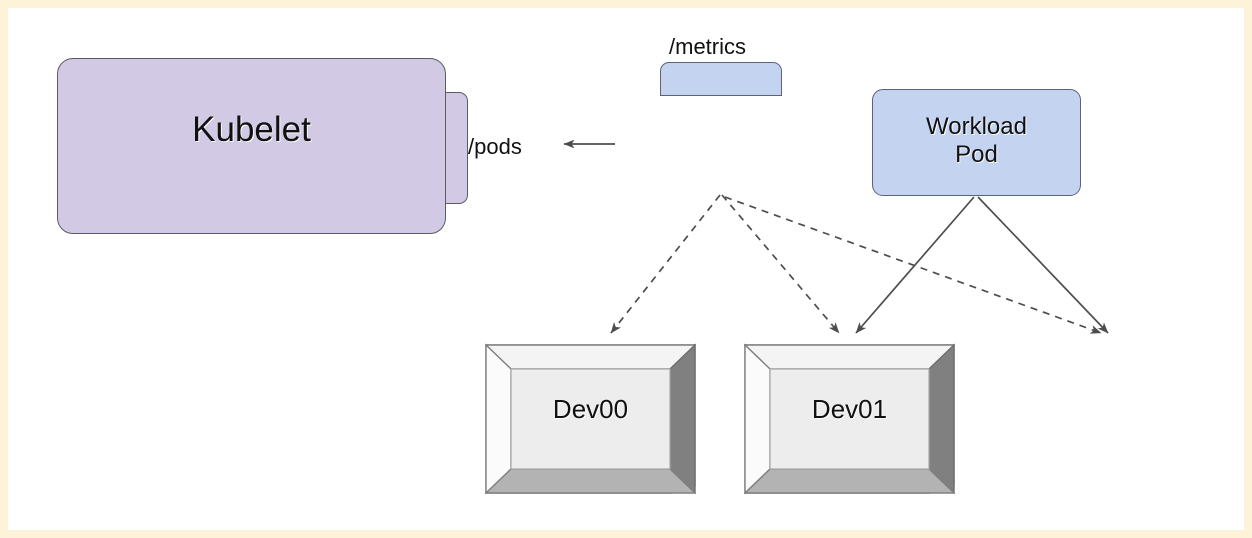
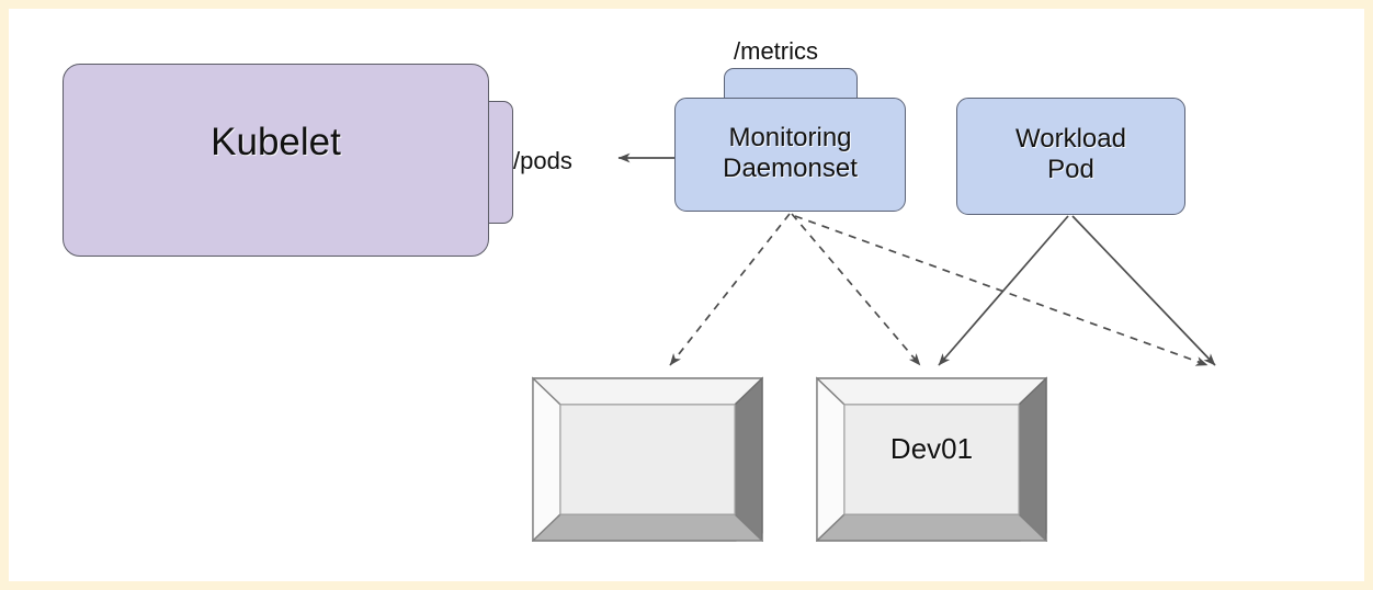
  Kubelet
  /pods
  /metrics
+ Monitoring
+ Daemonset
  Workload
  Pod
- Dev00
  Dev01
